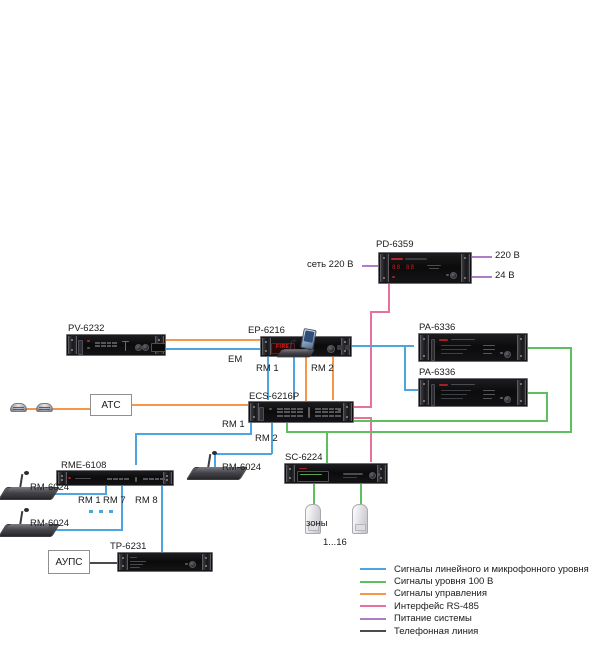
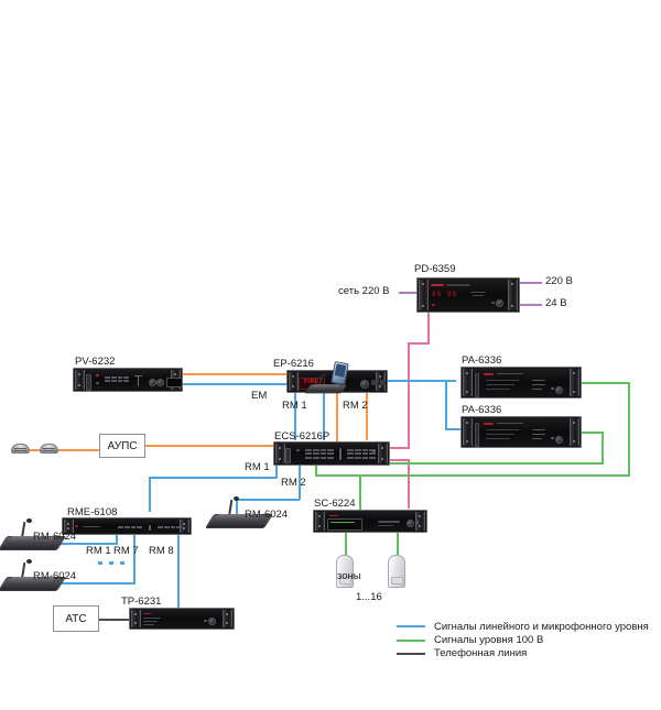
  PD-6359
  сеть 220 В
  220 В
  24 В
  PV-6232
  EP-6216
  EM
  RM 1
  RM 2
  ECS-6216P
  RM 1
  RM 2
  PA-6336
  PA-6336
  SC-6224
  зоны
  1...16
- АТС
+ АУПС
  RME-6108
  RM 1
  RM 7
  RM 8
  RM-6024
  RM-6024
  RM-6024
  TP-6231
- АУПС
+ АТС
  Сигналы линейного и микрофонного уровня
  Сигналы уровня 100 В
- Сигналы управления
- Интерфейс RS-485
- Питание системы
  Телефонная линия
